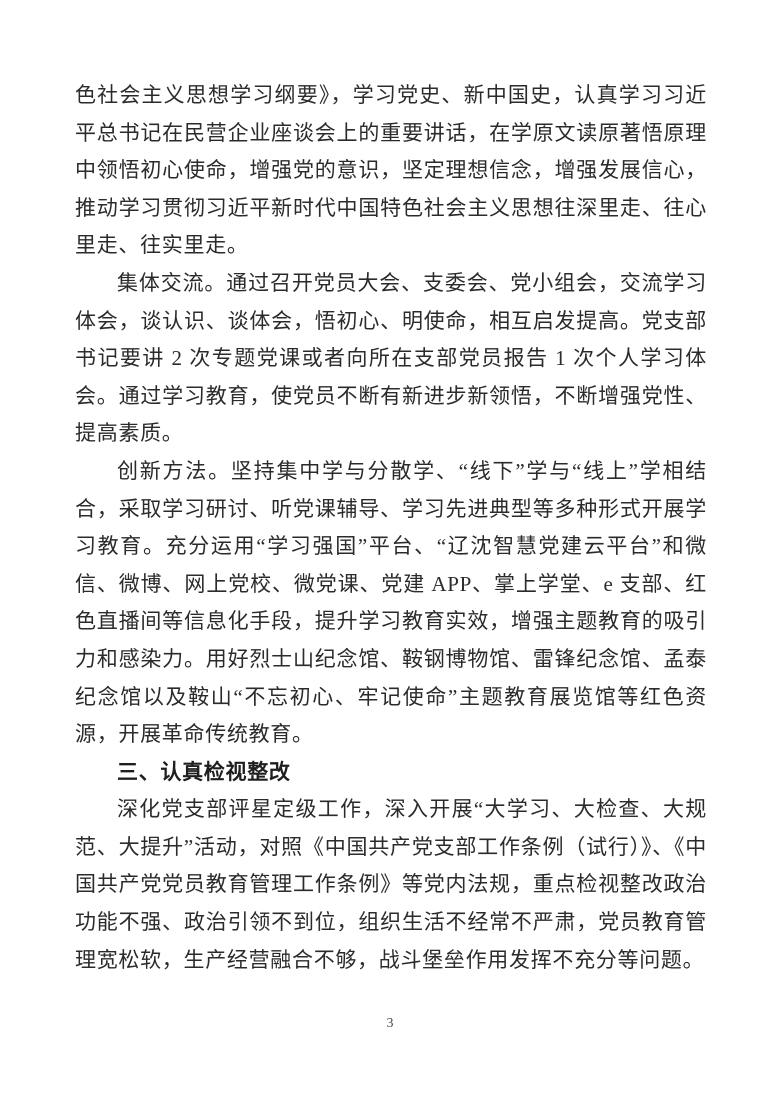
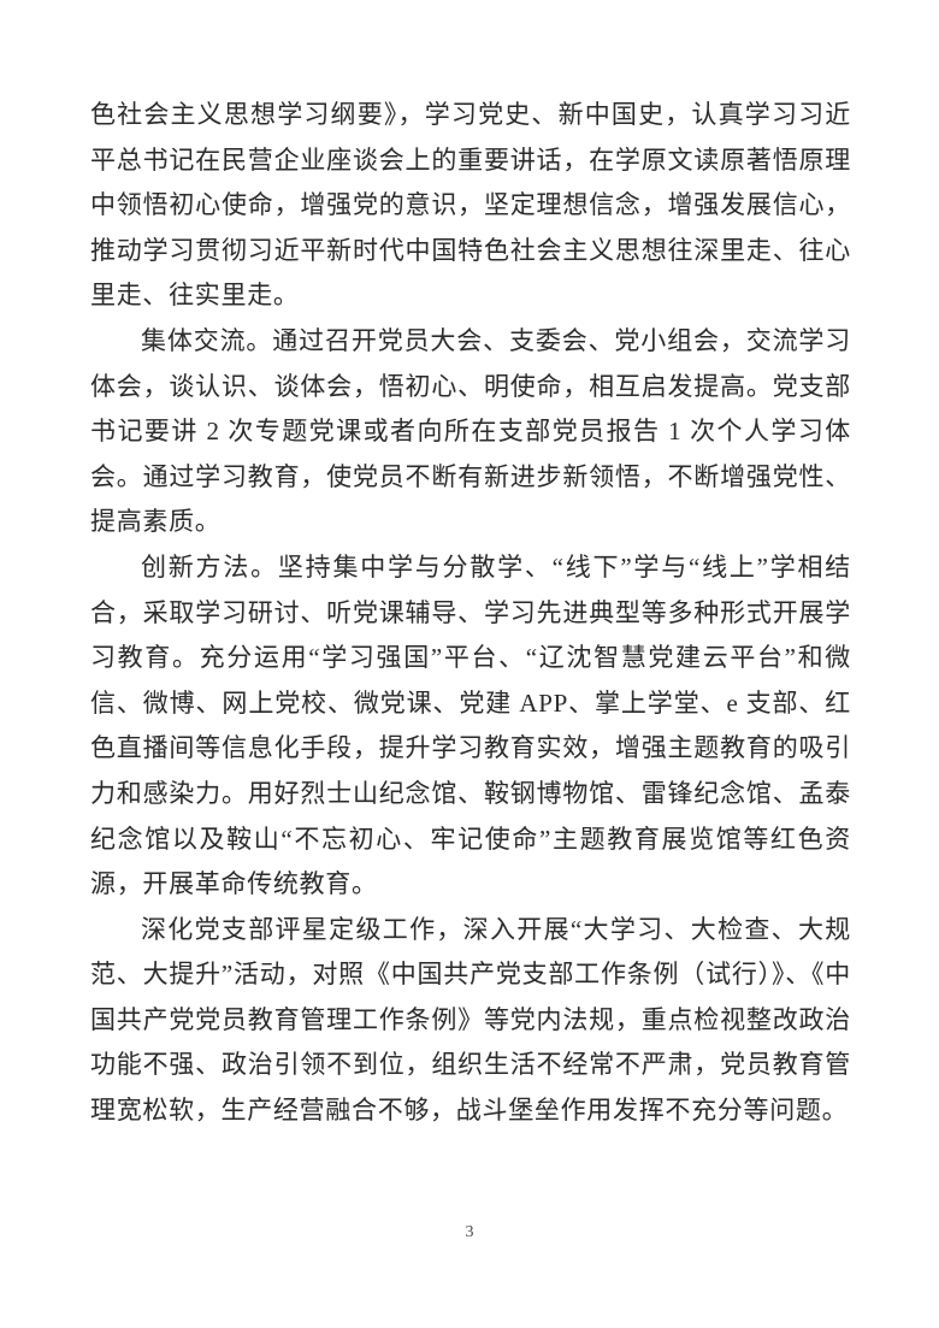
  色社会主义思想学习纲要》，学习党史、新中国史，认真学习习近平总书记在民营企业座谈会上的重要讲话，在学原文读原著悟原理中领悟初心使命，增强党的意识，坚定理想信念，增强发展信心，推动学习贯彻习近平新时代中国特色社会主义思想往深里走、往心里走、往实里走。
  集体交流。通过召开党员大会、支委会、党小组会，交流学习体会，谈认识、谈体会，悟初心、明使命，相互启发提高。党支部书记要讲 2 次专题党课或者向所在支部党员报告 1 次个人学习体会。通过学习教育，使党员不断有新进步新领悟，不断增强党性、提高素质。
  创新方法。坚持集中学与分散学、“线下”学与“线上”学相结合，采取学习研讨、听党课辅导、学习先进典型等多种形式开展学习教育。充分运用“学习强国”平台、“辽沈智慧党建云平台”和微信、微博、网上党校、微党课、党建 APP、掌上学堂、e 支部、红色直播间等信息化手段，提升学习教育实效，增强主题教育的吸引力和感染力。用好烈士山纪念馆、鞍钢博物馆、雷锋纪念馆、孟泰纪念馆以及鞍山“不忘初心、牢记使命”主题教育展览馆等红色资源，开展革命传统教育。
- 三、认真检视整改
  深化党支部评星定级工作，深入开展“大学习、大检查、大规范、大提升”活动，对照《中国共产党支部工作条例（试行）》、《中国共产党党员教育管理工作条例》等党内法规，重点检视整改政治功能不强、政治引领不到位，组织生活不经常不严肃，党员教育管理宽松软，生产经营融合不够，战斗堡垒作用发挥不充分等问题。
  3
